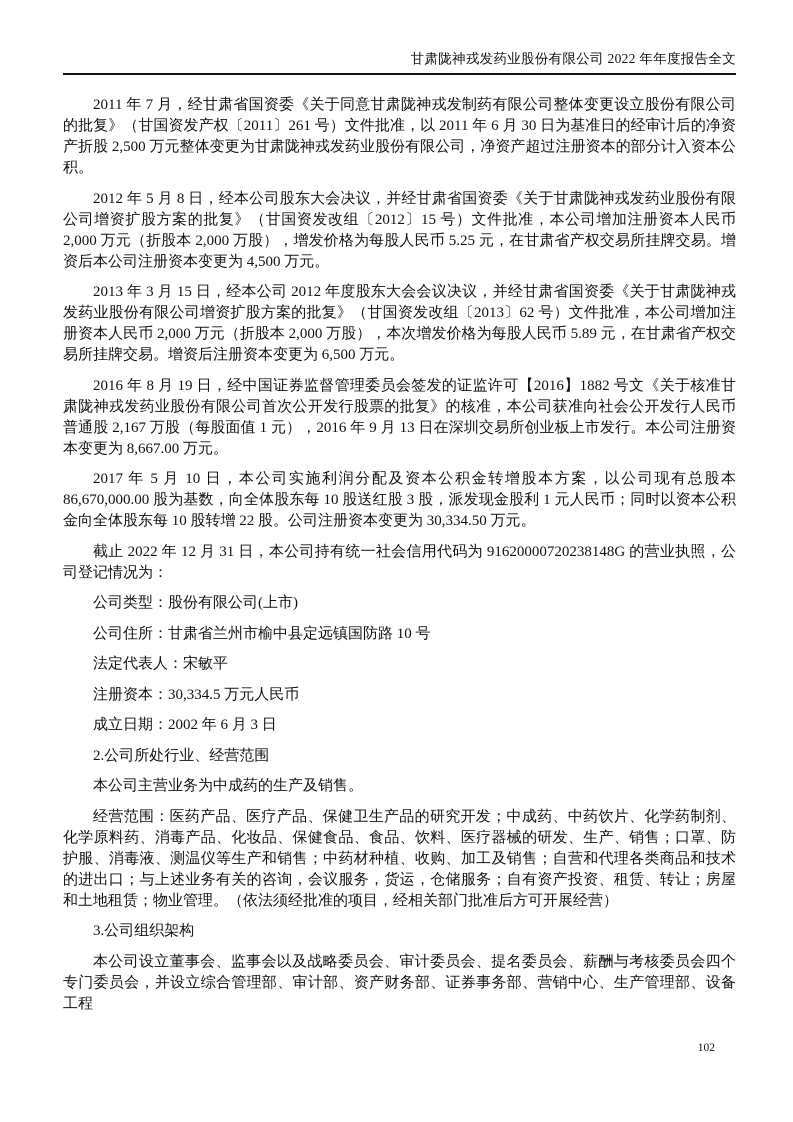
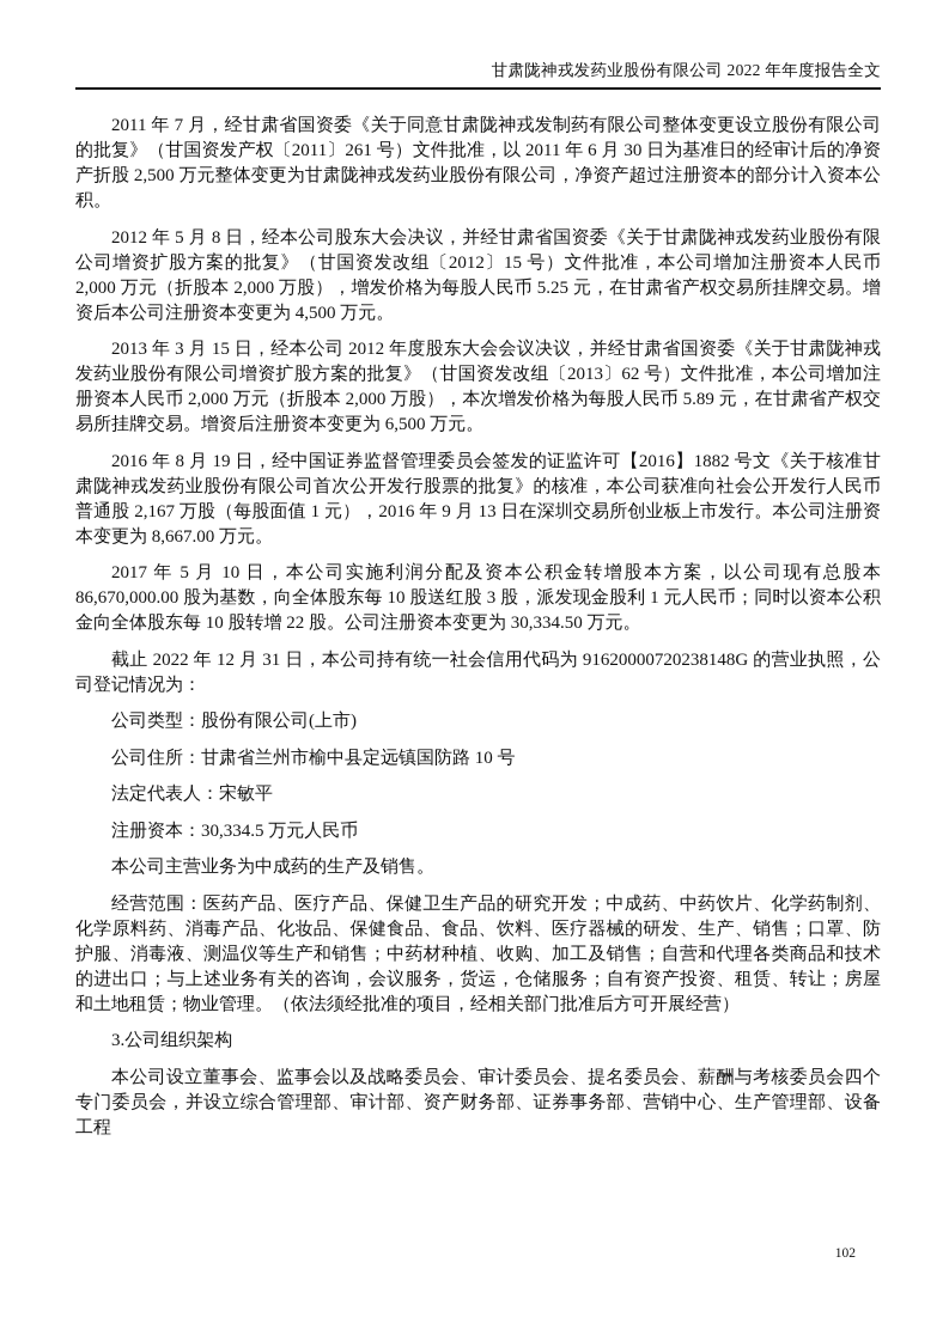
  甘肃陇神戎发药业股份有限公司 2022 年年度报告全文
  2011 年 7 月，经甘肃省国资委《关于同意甘肃陇神戎发制药有限公司整体变更设立股份有限公司的批复》（甘国资发产权〔2011〕261 号）文件批准，以 2011 年 6 月 30 日为基准日的经审计后的净资产折股 2,500 万元整体变更为甘肃陇神戎发药业股份有限公司，净资产超过注册资本的部分计入资本公积。
  2012 年 5 月 8 日，经本公司股东大会决议，并经甘肃省国资委《关于甘肃陇神戎发药业股份有限公司增资扩股方案的批复》（甘国资发改组〔2012〕15 号）文件批准，本公司增加注册资本人民币 2,000 万元（折股本 2,000 万股），增发价格为每股人民币 5.25 元，在甘肃省产权交易所挂牌交易。增资后本公司注册资本变更为 4,500 万元。
  2013 年 3 月 15 日，经本公司 2012 年度股东大会会议决议，并经甘肃省国资委《关于甘肃陇神戎发药业股份有限公司增资扩股方案的批复》（甘国资发改组〔2013〕62 号）文件批准，本公司增加注册资本人民币 2,000 万元（折股本 2,000 万股），本次增发价格为每股人民币 5.89 元，在甘肃省产权交易所挂牌交易。增资后注册资本变更为 6,500 万元。
  2016 年 8 月 19 日，经中国证券监督管理委员会签发的证监许可【2016】1882 号文《关于核准甘肃陇神戎发药业股份有限公司首次公开发行股票的批复》的核准，本公司获准向社会公开发行人民币普通股 2,167 万股（每股面值 1 元），2016 年 9 月 13 日在深圳交易所创业板上市发行。本公司注册资本变更为 8,667.00 万元。
  2017 年 5 月 10 日，本公司实施利润分配及资本公积金转增股本方案，以公司现有总股本 86,670,000.00 股为基数，向全体股东每 10 股送红股 3 股，派发现金股利 1 元人民币；同时以资本公积金向全体股东每 10 股转增 22 股。公司注册资本变更为 30,334.50 万元。
  截止 2022 年 12 月 31 日，本公司持有统一社会信用代码为 91620000720238148G 的营业执照，公司登记情况为：
  公司类型：股份有限公司(上市)
  公司住所：甘肃省兰州市榆中县定远镇国防路 10 号
  法定代表人：宋敏平
  注册资本：30,334.5 万元人民币
- 成立日期：2002 年 6 月 3 日
- 2.公司所处行业、经营范围
  本公司主营业务为中成药的生产及销售。
  经营范围：医药产品、医疗产品、保健卫生产品的研究开发；中成药、中药饮片、化学药制剂、化学原料药、消毒产品、化妆品、保健食品、食品、饮料、医疗器械的研发、生产、销售；口罩、防护服、消毒液、测温仪等生产和销售；中药材种植、收购、加工及销售；自营和代理各类商品和技术的进出口；与上述业务有关的咨询，会议服务，货运，仓储服务；自有资产投资、租赁、转让；房屋和土地租赁；物业管理。（依法须经批准的项目，经相关部门批准后方可开展经营）
  3.公司组织架构
  本公司设立董事会、监事会以及战略委员会、审计委员会、提名委员会、薪酬与考核委员会四个专门委员会，并设立综合管理部、审计部、资产财务部、证券事务部、营销中心、生产管理部、设备工程
  102
